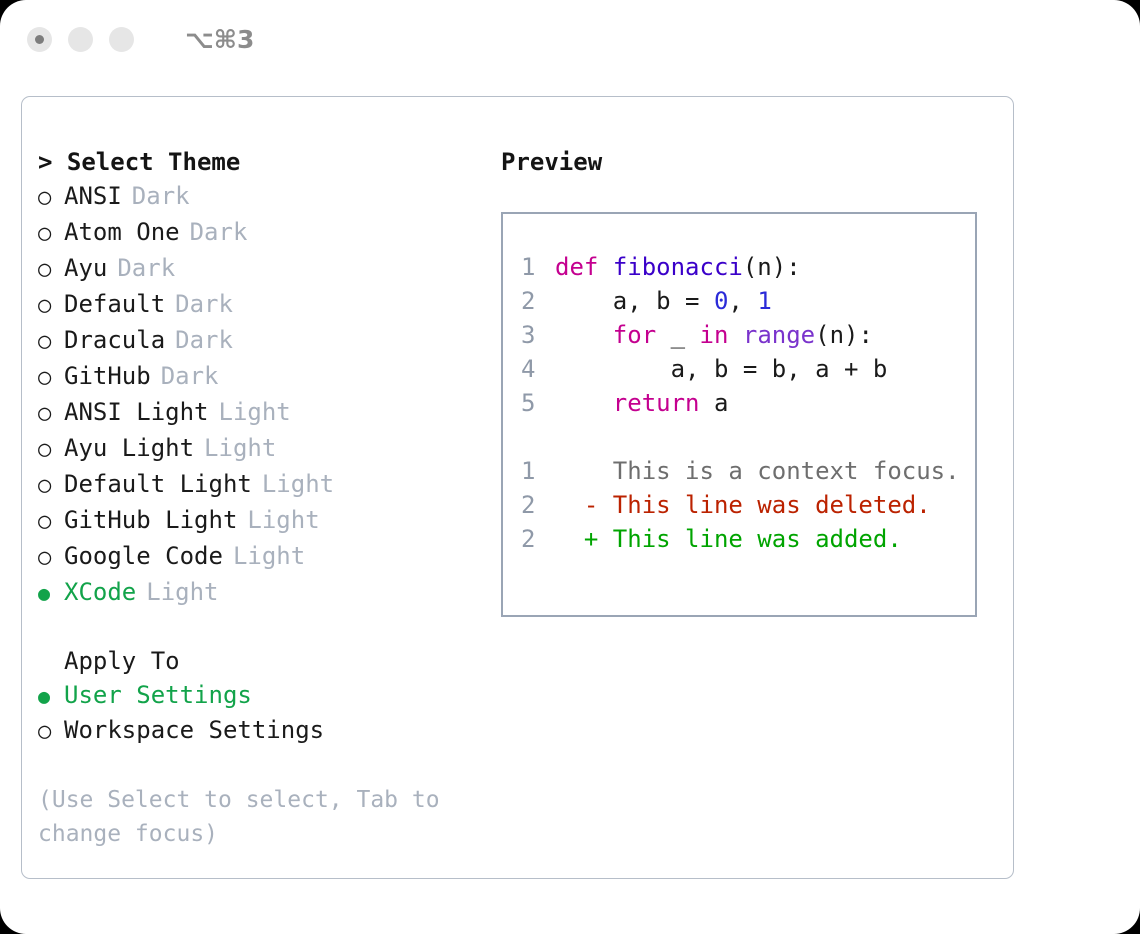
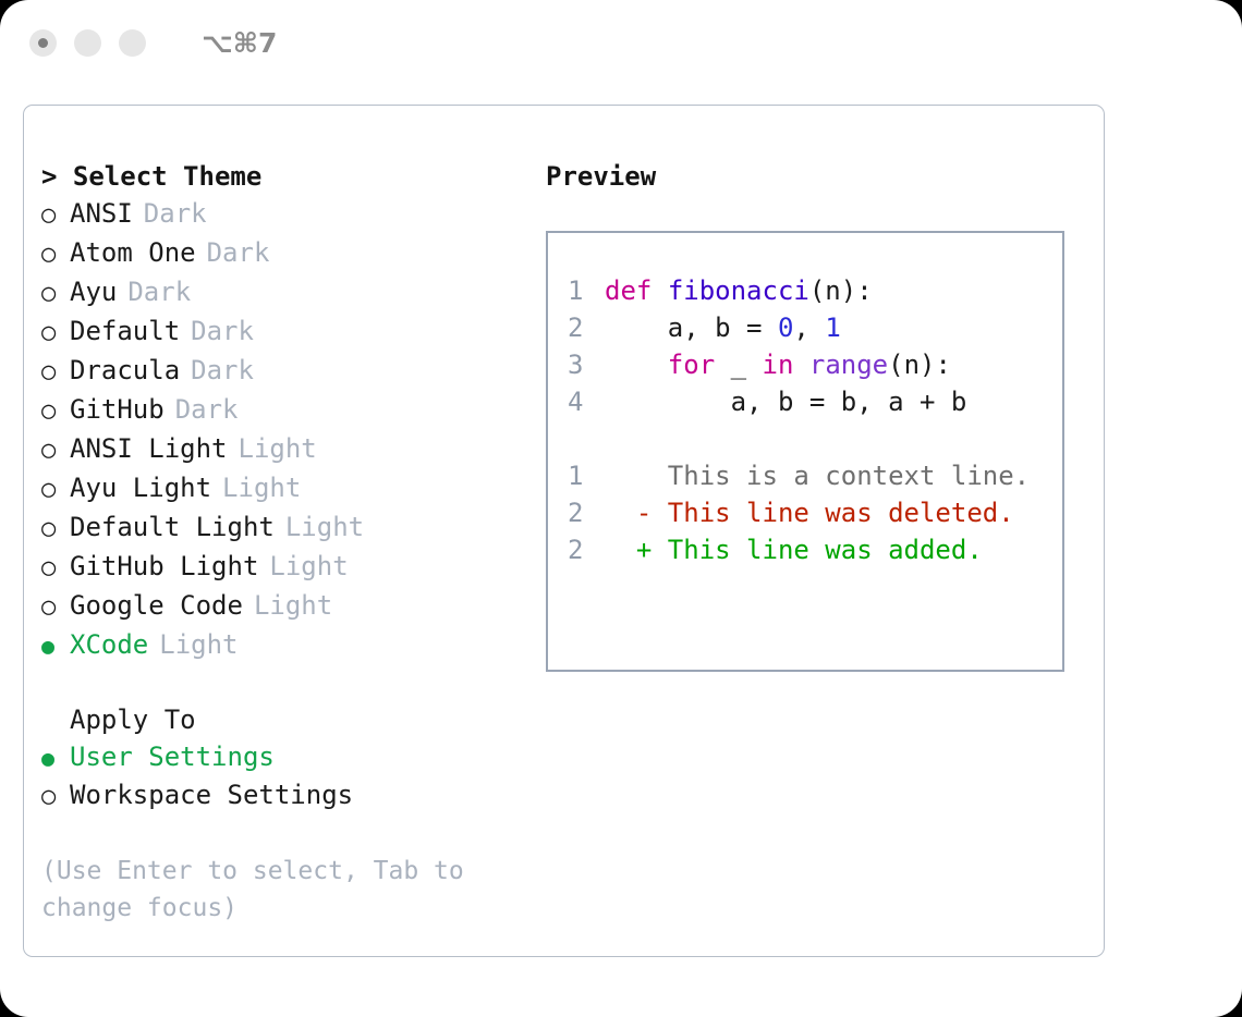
- ⌥⌘3
+ ⌥⌘7
  > Select Theme
  ○
  ANSI
  Dark
  ○
  Atom One
  Dark
  ○
  Ayu
  Dark
  ○
  Default
  Dark
  ○
  Dracula
  Dark
  ○
  GitHub
  Dark
  ○
  ANSI Light
  Light
  ○
  Ayu Light
  Light
  ○
  Default Light
  Light
  ○
  GitHub Light
  Light
  ○
  Google Code
  Light
  ●
  XCode
  Light
  Apply To
  ●
  User Settings
  ○
  Workspace Settings
- (Use Select to select, Tab to change focus)
+ (Use Enter to select, Tab to change focus)
  Preview
  1
  def fibonacci(n):
  2
  a, b = 0, 1
  3
  for _ in range(n):
  4
  a, b = b, a + b
- 5
- return a
  1
- This is a context focus.
+ This is a context line.
  2
  - This line was deleted.
  2
  + This line was added.
